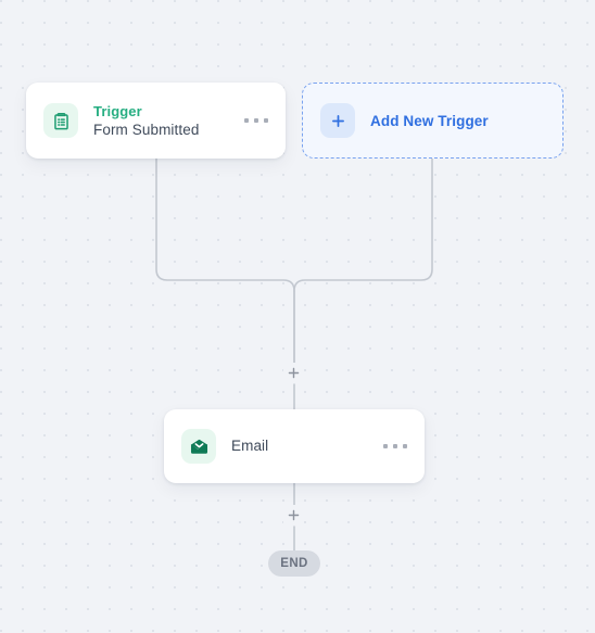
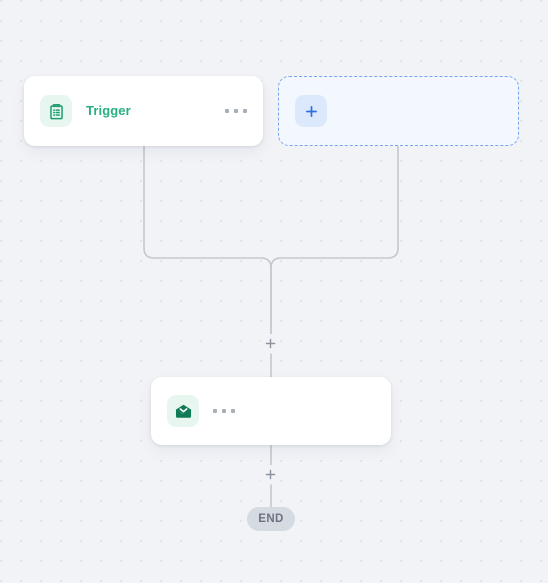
  Trigger
- Form Submitted
- Add New Trigger
- Email
  END
